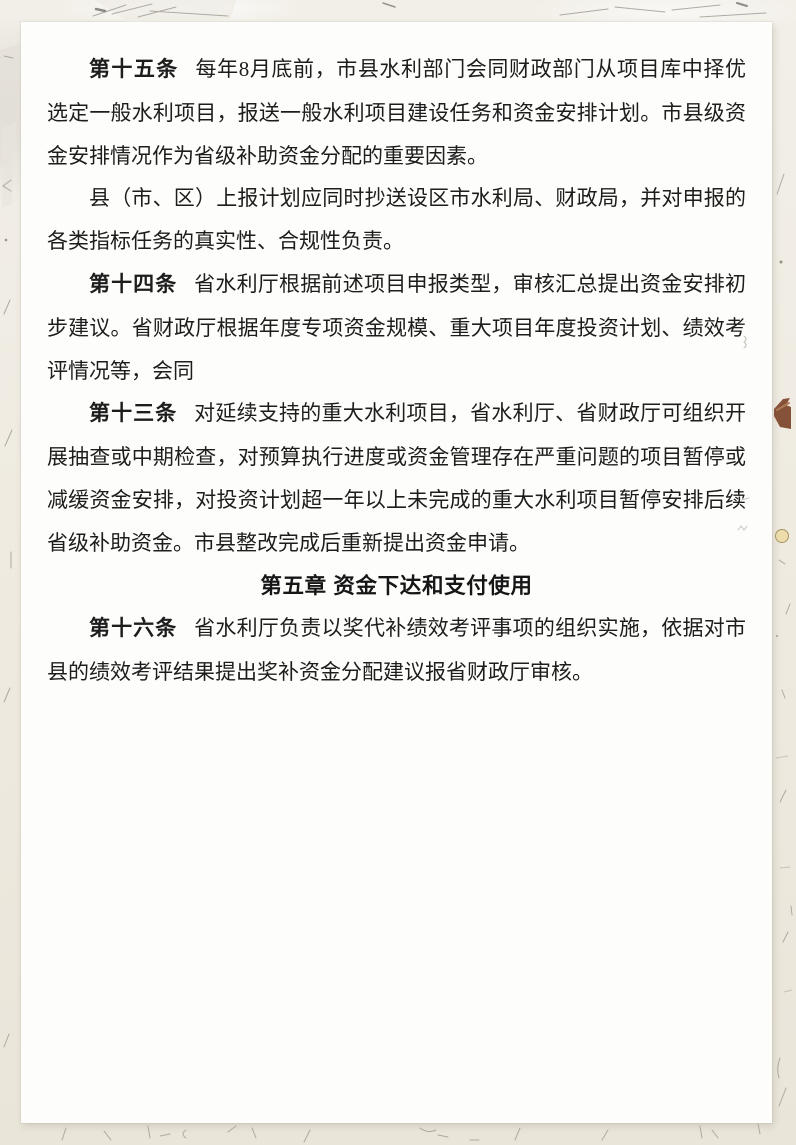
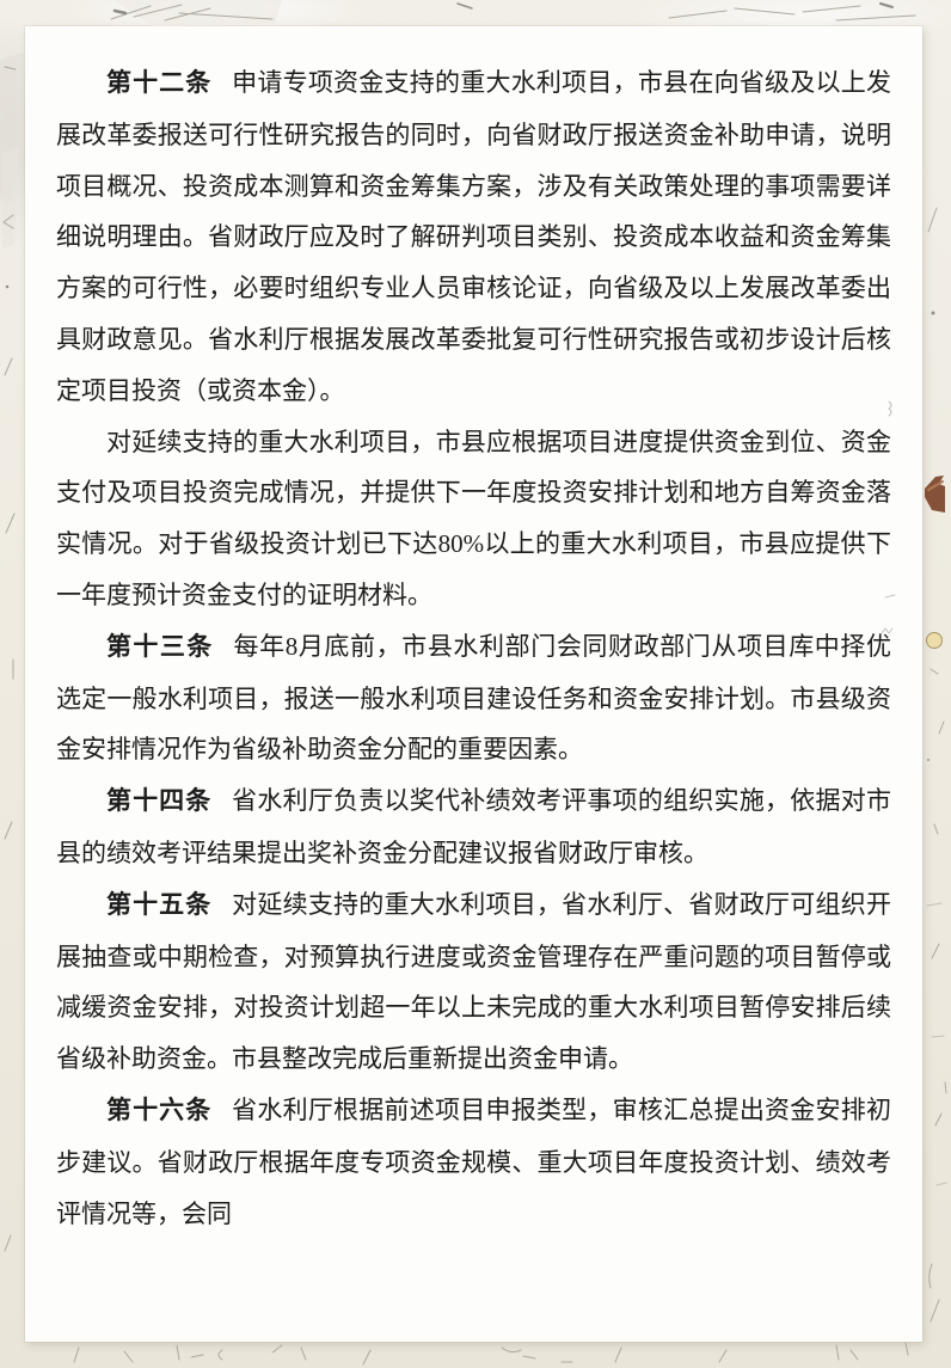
+ 第十二条 申请专项资金支持的重大水利项目，市县在向省级及以上发展改革委报送可行性研究报告的同时，向省财政厅报送资金补助申请，说明项目概况、投资成本测算和资金筹集方案，涉及有关政策处理的事项需要详细说明理由。省财政厅应及时了解研判项目类别、投资成本收益和资金筹集方案的可行性，必要时组织专业人员审核论证，向省级及以上发展改革委出具财政意见。省水利厅根据发展改革委批复可行性研究报告或初步设计后核定项目投资（或资本金）。
+ 对延续支持的重大水利项目，市县应根据项目进度提供资金到位、资金支付及项目投资完成情况，并提供下一年度投资安排计划和地方自筹资金落实情况。对于省级投资计划已下达80%以上的重大水利项目，市县应提供下一年度预计资金支付的证明材料。
- 第十五条 每年8月底前，市县水利部门会同财政部门从项目库中择优选定一般水利项目，报送一般水利项目建设任务和资金安排计划。市县级资金安排情况作为省级补助资金分配的重要因素。
+ 第十三条 每年8月底前，市县水利部门会同财政部门从项目库中择优选定一般水利项目，报送一般水利项目建设任务和资金安排计划。市县级资金安排情况作为省级补助资金分配的重要因素。
- 县（市、区）上报计划应同时抄送设区市水利局、财政局，并对申报的各类指标任务的真实性、合规性负责。
- 第十四条 省水利厅根据前述项目申报类型，审核汇总提出资金安排初步建议。省财政厅根据年度专项资金规模、重大项目年度投资计划、绩效考评情况等，会同
+ 第十四条 省水利厅负责以奖代补绩效考评事项的组织实施，依据对市县的绩效考评结果提出奖补资金分配建议报省财政厅审核。
- 第十三条 对延续支持的重大水利项目，省水利厅、省财政厅可组织开展抽查或中期检查，对预算执行进度或资金管理存在严重问题的项目暂停或减缓资金安排，对投资计划超一年以上未完成的重大水利项目暂停安排后续省级补助资金。市县整改完成后重新提出资金申请。
+ 第十五条 对延续支持的重大水利项目，省水利厅、省财政厅可组织开展抽查或中期检查，对预算执行进度或资金管理存在严重问题的项目暂停或减缓资金安排，对投资计划超一年以上未完成的重大水利项目暂停安排后续省级补助资金。市县整改完成后重新提出资金申请。
- 第五章 资金下达和支付使用
- 第十六条 省水利厅负责以奖代补绩效考评事项的组织实施，依据对市县的绩效考评结果提出奖补资金分配建议报省财政厅审核。
+ 第十六条 省水利厅根据前述项目申报类型，审核汇总提出资金安排初步建议。省财政厅根据年度专项资金规模、重大项目年度投资计划、绩效考评情况等，会同
